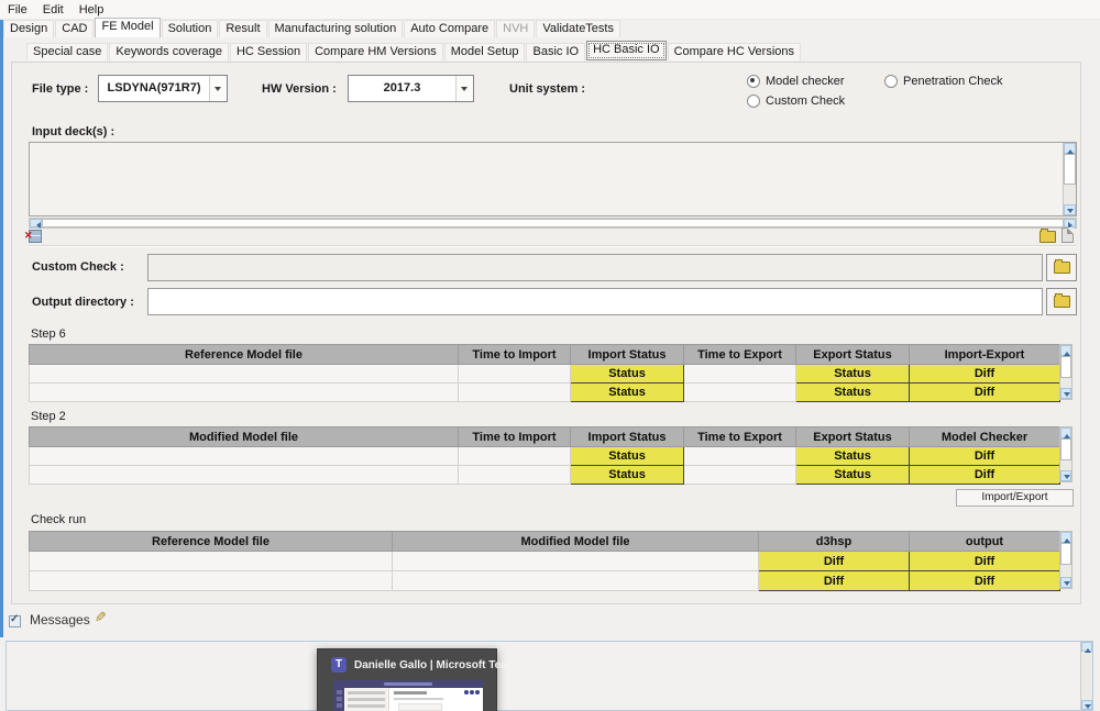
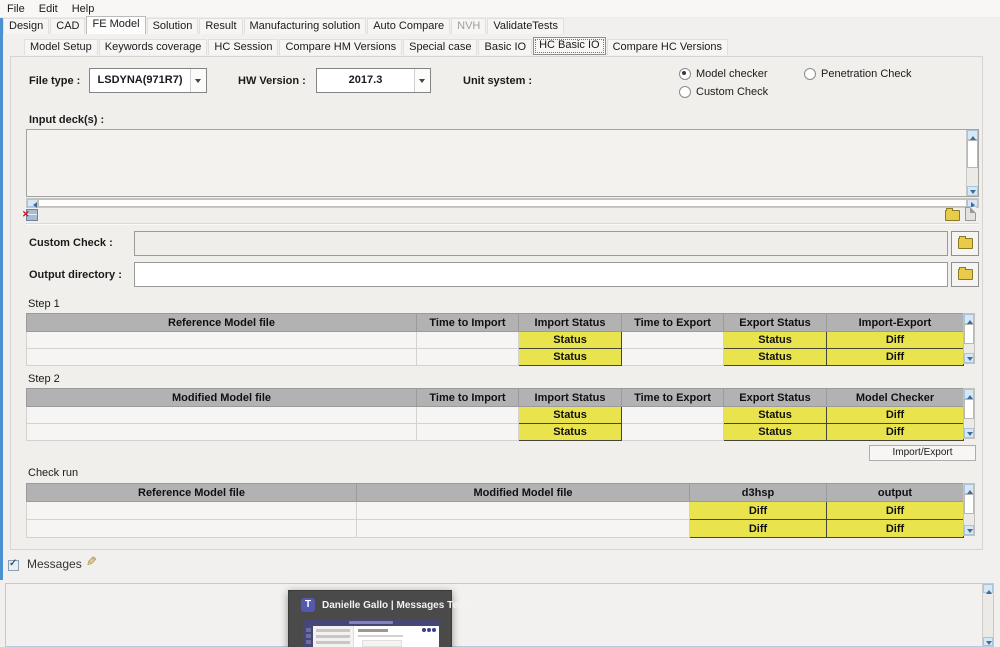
  File
  Edit
  Help
  Design
  CAD
  FE Model
  Solution
  Result
  Manufacturing solution
  Auto Compare
  NVH
  ValidateTests
- Special case
+ Model Setup
  Keywords coverage
  HC Session
  Compare HM Versions
- Model Setup
+ Special case
  Basic IO
  HC Basic IO
  Compare HC Versions
  File type :
  LSDYNA(971R7)
  HW Version :
  2017.3
  Unit system :
  Model checker
  Penetration Check
  Custom Check
  Input deck(s) :
  Custom Check :
  Output directory :
- Step 6
+ Step 1
  Reference Model file	Time to Import	Import Status	Time to Export	Export Status	Import-Export
  		Status		Status	Diff
  		Status		Status	Diff
  Step 2
  Modified Model file	Time to Import	Import Status	Time to Export	Export Status	Model Checker
  		Status		Status	Diff
  		Status		Status	Diff
  Import/Export
  Check run
  Reference Model file	Modified Model file	d3hsp	output
  		Diff	Diff
  		Diff	Diff
  Messages
- Danielle Gallo | Microsoft Teams
+ Danielle Gallo | Messages Teams
